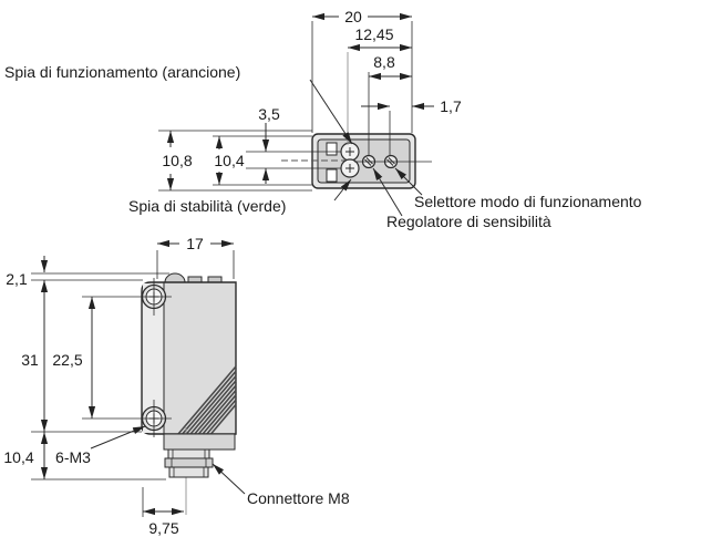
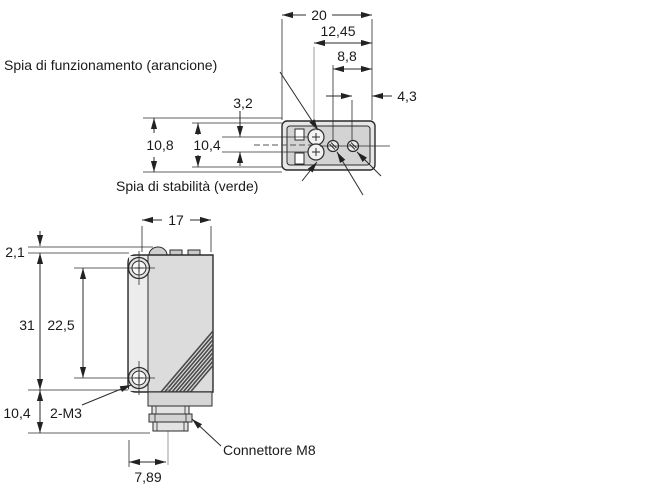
  20
  12,45
  8,8
- 1,7
+ 4,3
- 3,5
+ 3,2
  10,8
  10,4
  Spia di funzionamento (arancione)
  Spia di stabilità (verde)
- Selettore modo di funzionamento
- Regolatore di sensibilità
  17
  2,1
  31
  22,5
  10,4
- 9,75
+ 7,89
- 6-M3
+ 2-M3
  Connettore M8
